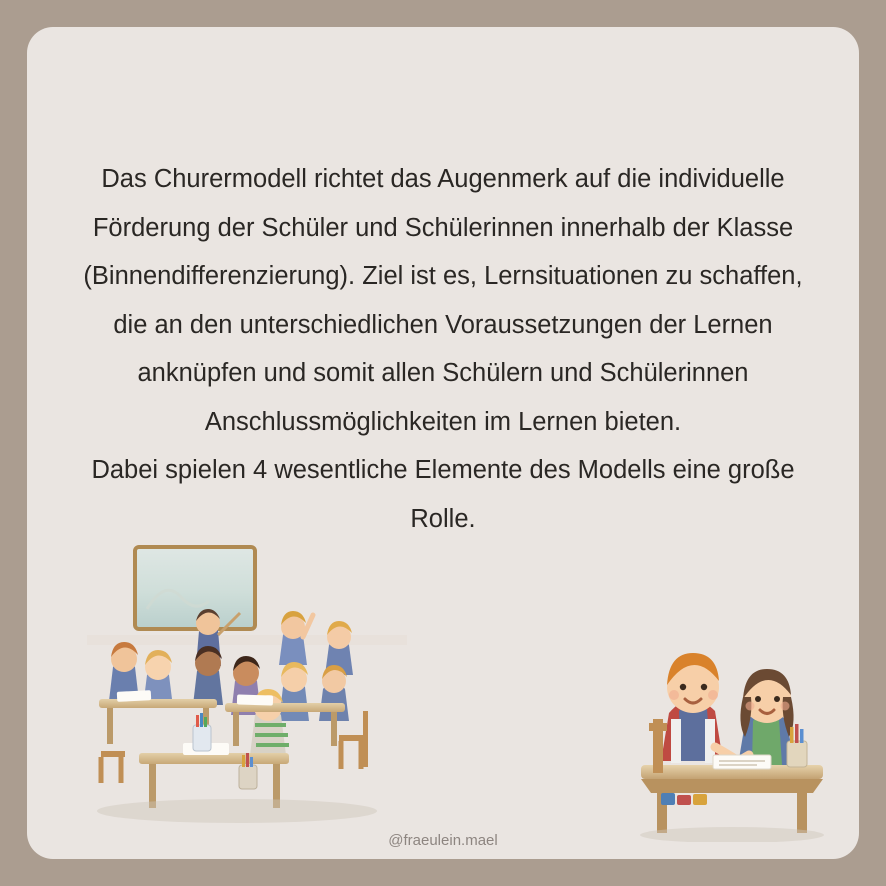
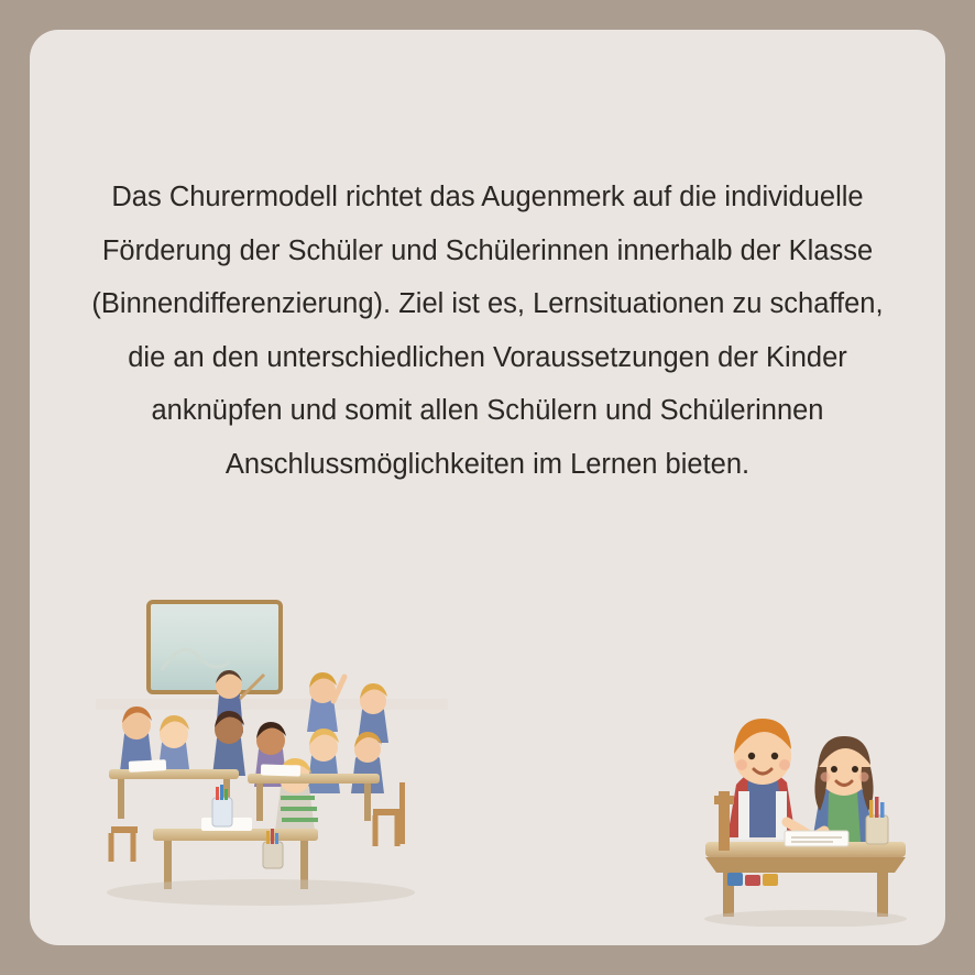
- Das Churermodell richtet das Augenmerk auf die individuelle Förderung der Schüler und Schülerinnen innerhalb der Klasse (Binnendifferenzierung). Ziel ist es, Lernsituationen zu schaffen, die an den unterschiedlichen Voraussetzungen der Lernen anknüpfen und somit allen Schülern und Schülerinnen Anschlussmöglichkeiten im Lernen bieten.
+ Das Churermodell richtet das Augenmerk auf die individuelle Förderung der Schüler und Schülerinnen innerhalb der Klasse (Binnendifferenzierung). Ziel ist es, Lernsituationen zu schaffen, die an den unterschiedlichen Voraussetzungen der Kinder anknüpfen und somit allen Schülern und Schülerinnen Anschlussmöglichkeiten im Lernen bieten.
- Dabei spielen 4 wesentliche Elemente des Modells eine große Rolle.
- @fraeulein.mael
